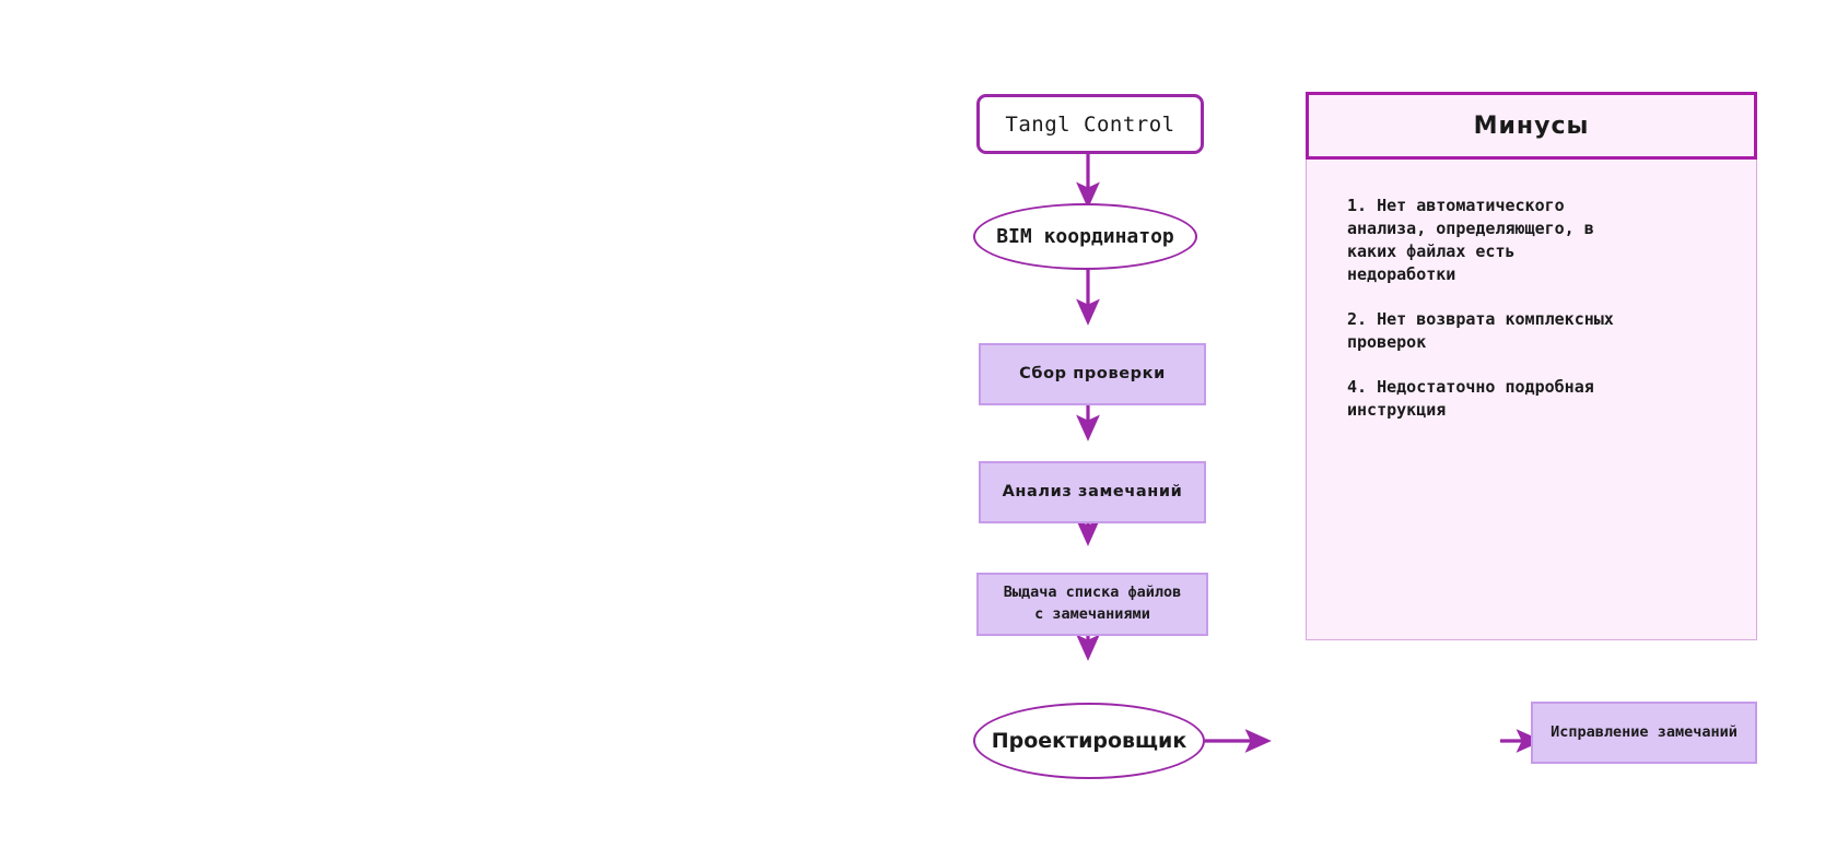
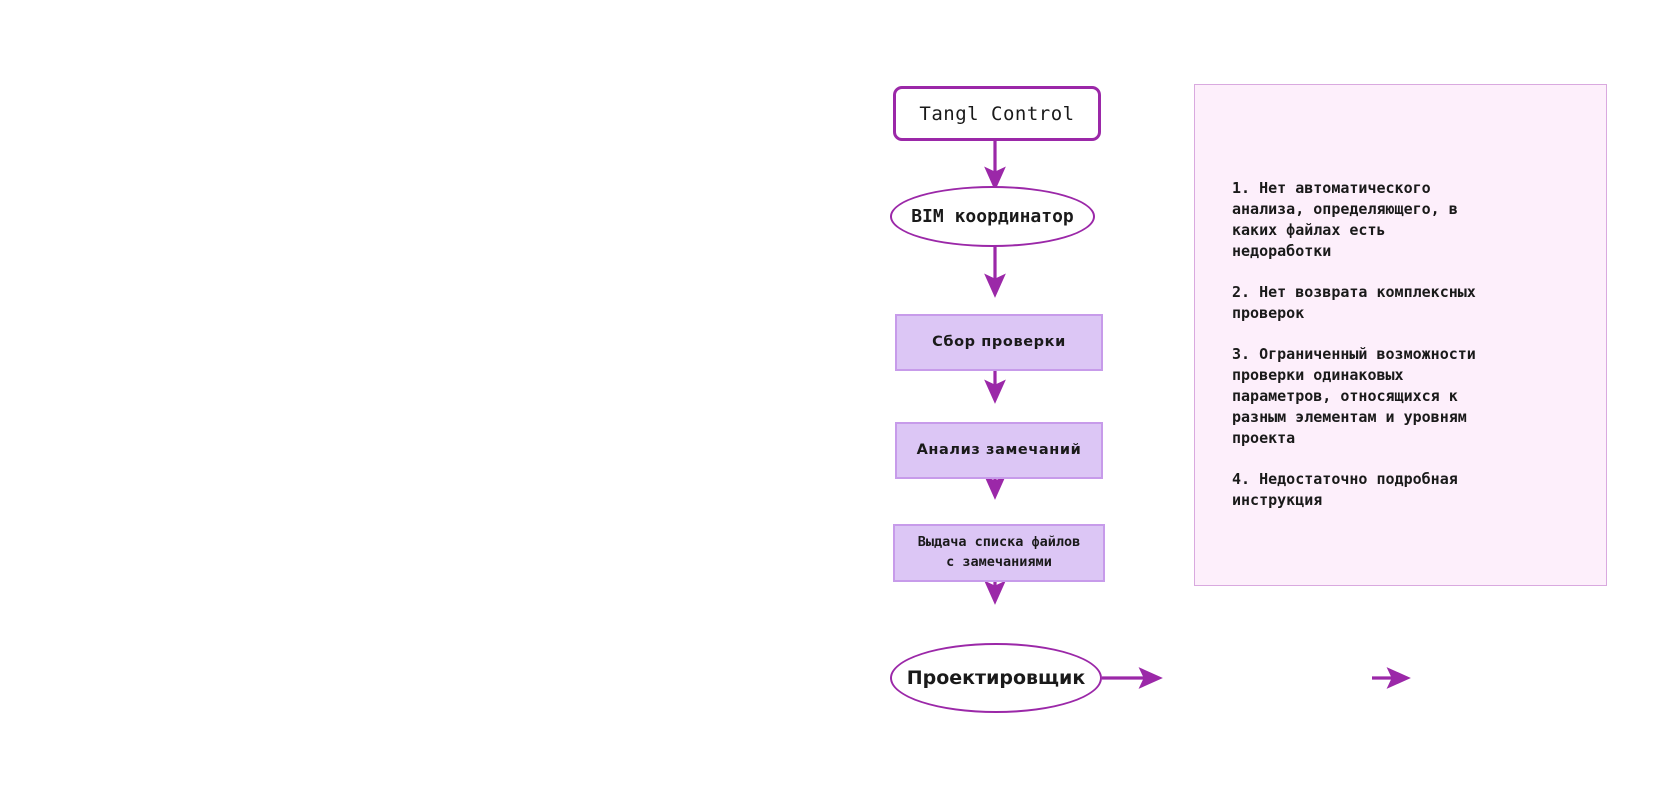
  Tangl Control
  BIM координатор
  Сбор проверки
  Анализ замечаний
  Выдача списка файлов
  с замечаниями
  Проектировщик
- Исправление замечаний
- Минусы
  1. Нет автоматического
  анализа, определяющего, в
  каких файлах есть
  недоработки
  2. Нет возврата комплексных
  проверок
+ 3. Ограниченный возможности
+ проверки одинаковых
+ параметров, относящихся к
+ разным элементам и уровням
+ проекта
  4. Недостаточно подробная
  инструкция
